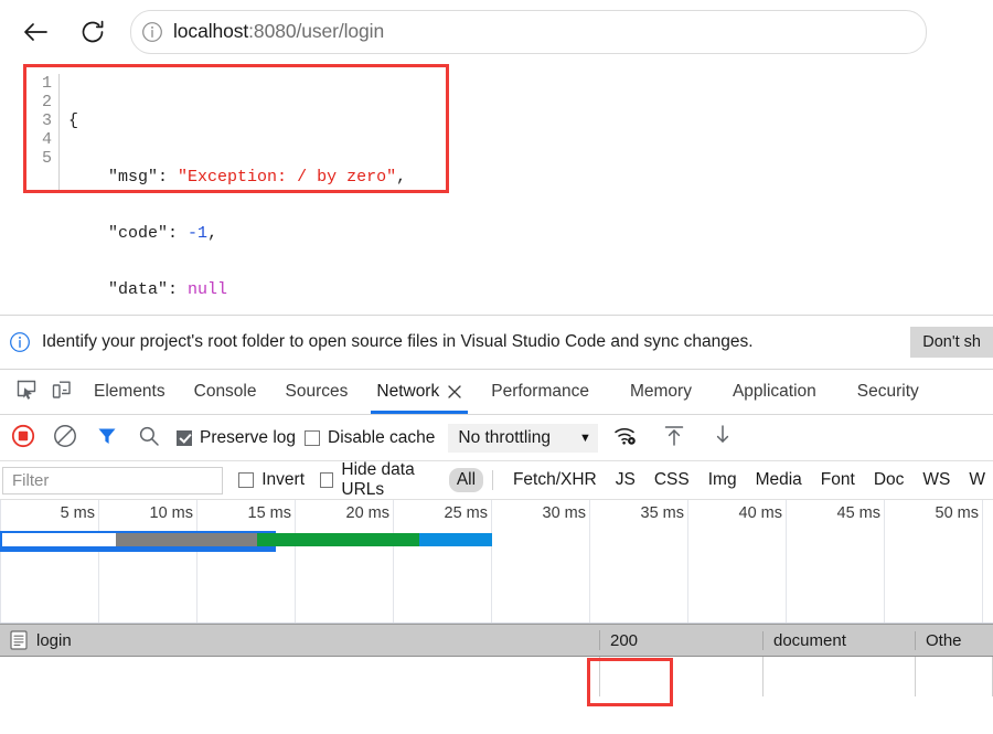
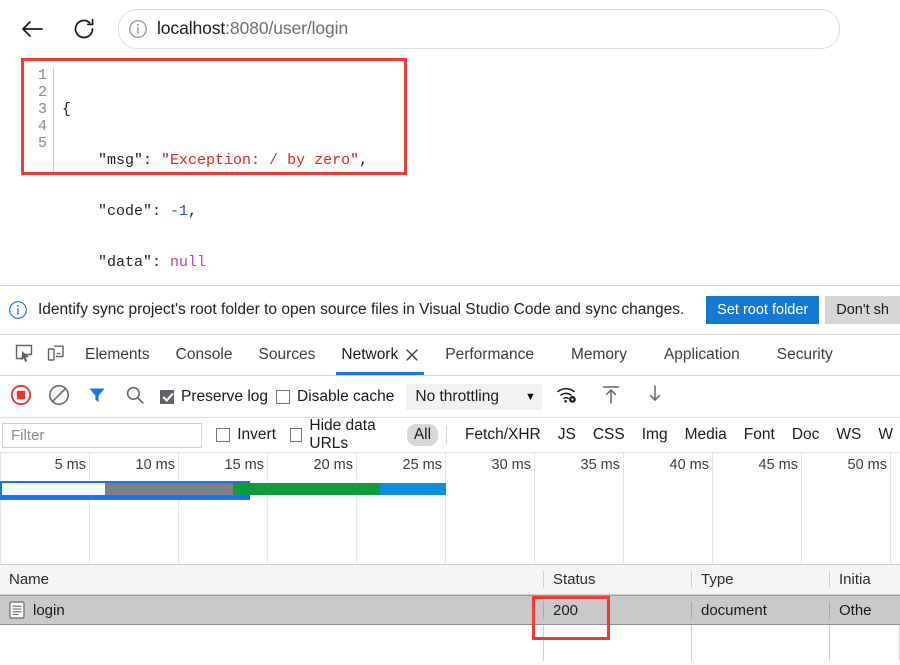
  localhost:8080/user/login
  1
  2
  3
  4
  5
  {
  "msg": "Exception: / by zero",
  "code": -1,
  "data": null
- Identify your project's root folder to open source files in Visual Studio Code and sync changes.
+ Identify sync project's root folder to open source files in Visual Studio Code and sync changes.
+ Set root folder
  Don't sh
  Elements
  Console
  Sources
  Network
  Performance
  Memory
  Application
  Security
  Preserve log
  Disable cache
  No throttling
  ▼
  Filter
  Invert
  Hide data URLs
  All
  Fetch/XHR
  JS
  CSS
  Img
  Media
  Font
  Doc
  WS
  W
  5 ms
  10 ms
  15 ms
  20 ms
  25 ms
  30 ms
  35 ms
  40 ms
  45 ms
  50 ms
+ Name
+ Status
+ Type
+ Initia
  login
  200
  document
  Othe
